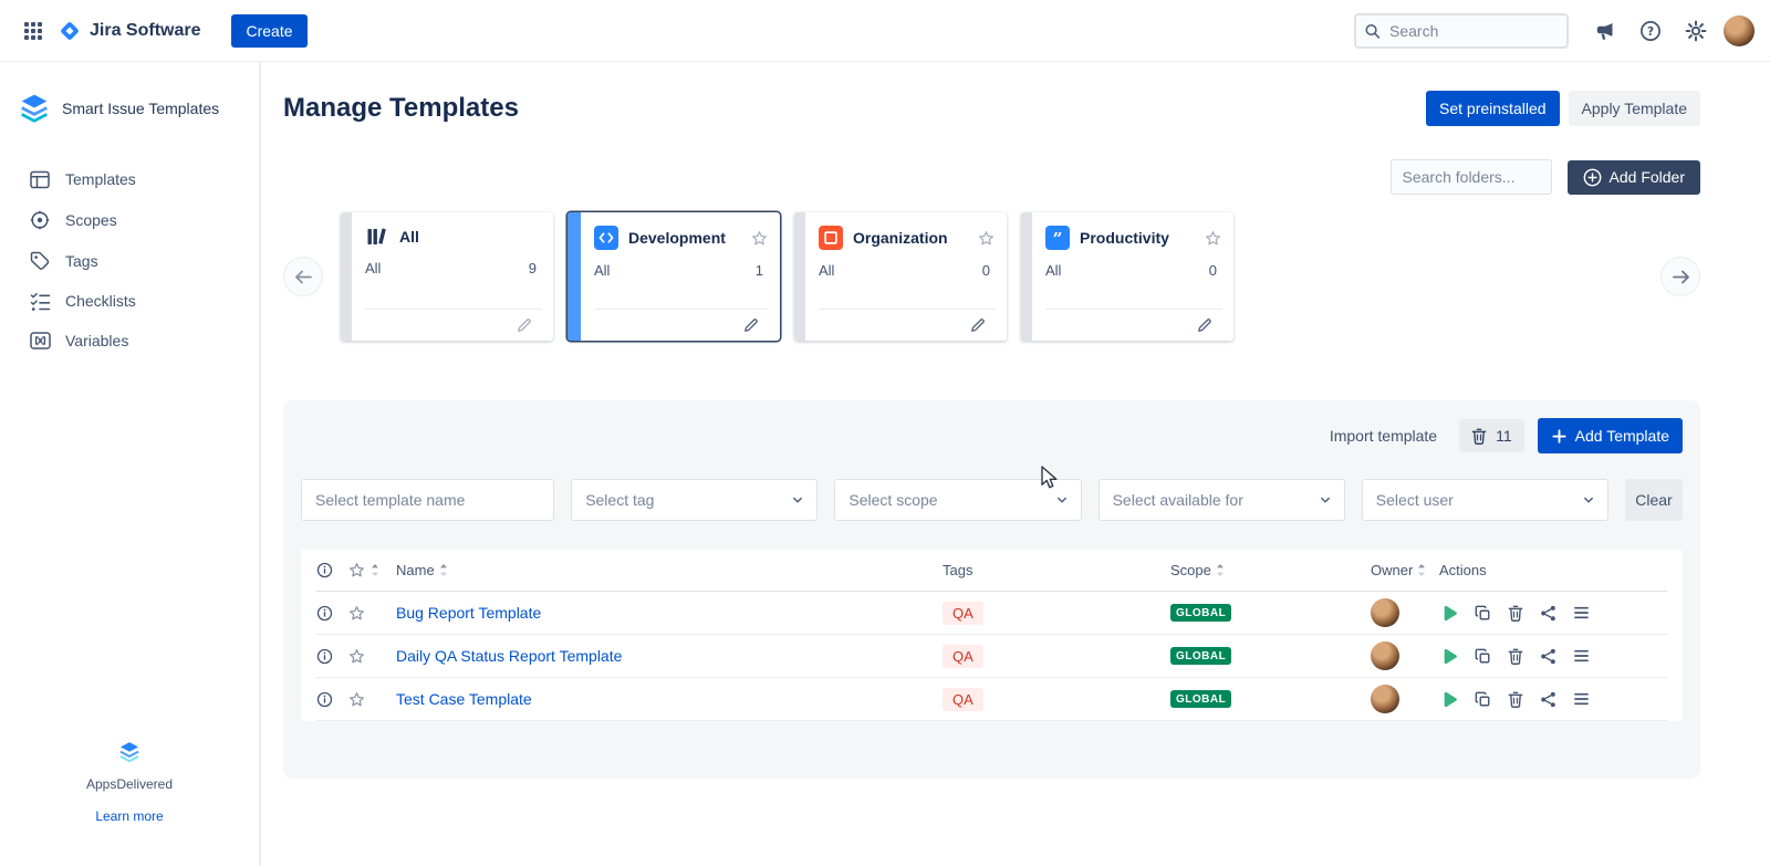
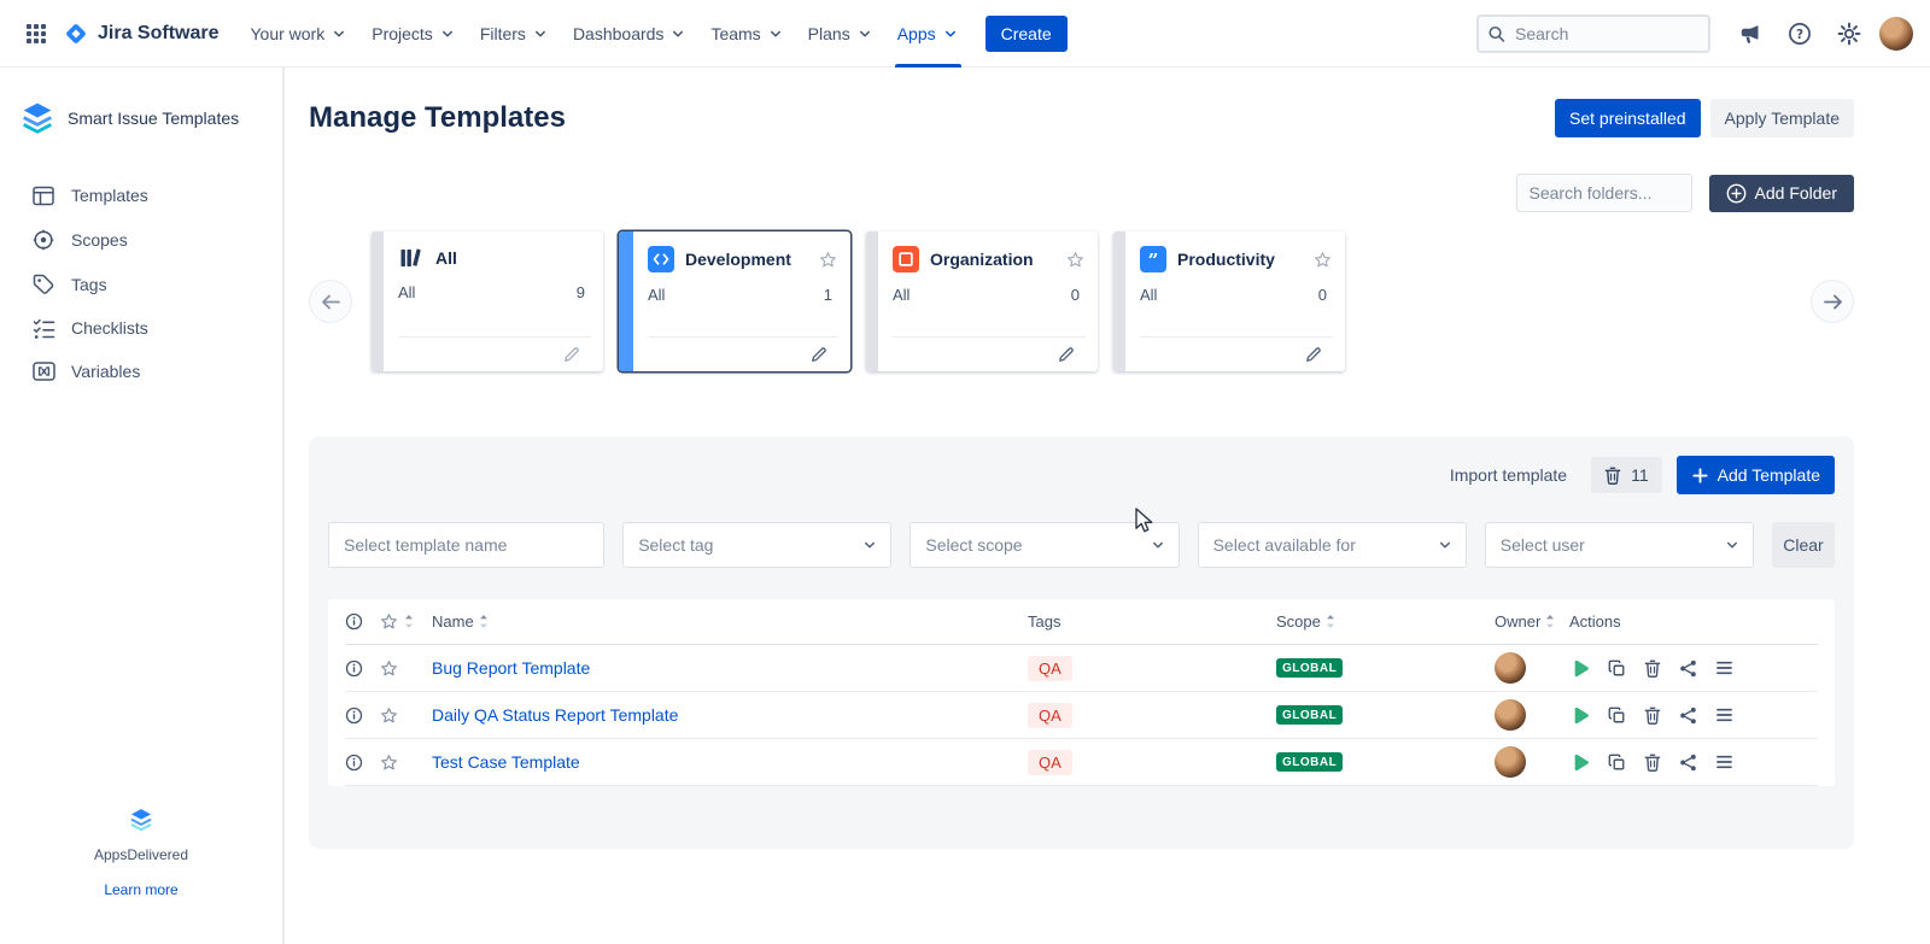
  Jira Software
+ Your work
+ Projects
+ Filters
+ Dashboards
+ Teams
+ Plans
+ Apps
  Create
  Search
  ?
  Smart Issue Templates
  Templates
  Scopes
  Tags
  Checklists
  Variables
  AppsDelivered
  Learn more
  Manage Templates
  Set preinstalled
  Apply Template
  Search folders...
  Add Folder
  All
  All
  9
  Development
  All
  1
  Organization
  All
  0
  ”
  Productivity
  All
  0
  Import template
  11
  Add Template
  Select template name
  Select tag
  Select scope
  Select available for
  Select user
  Clear
  Name
  Tags
  Scope
  Owner
  Actions
  Bug Report Template
  QA
  GLOBAL
  Daily QA Status Report Template
  QA
  GLOBAL
  Test Case Template
  QA
  GLOBAL
